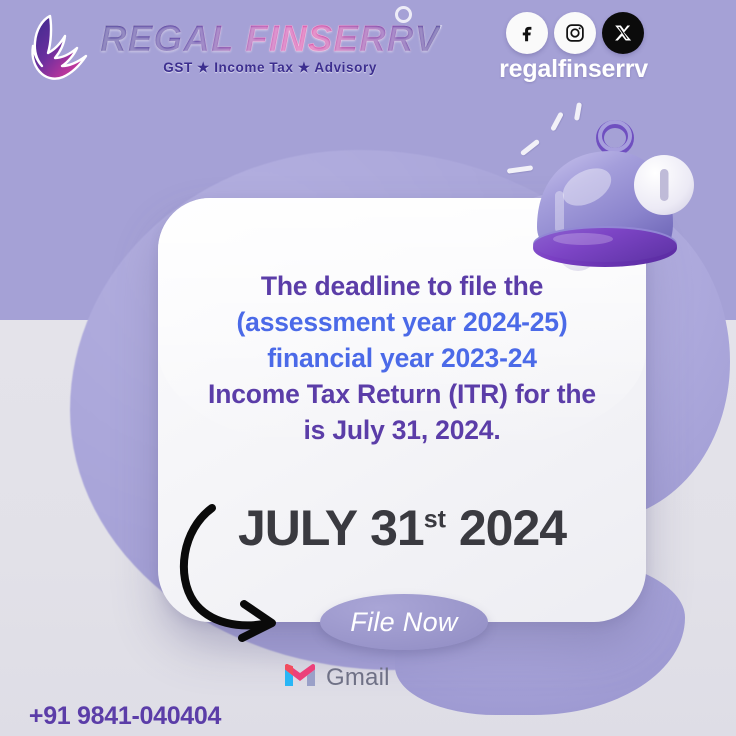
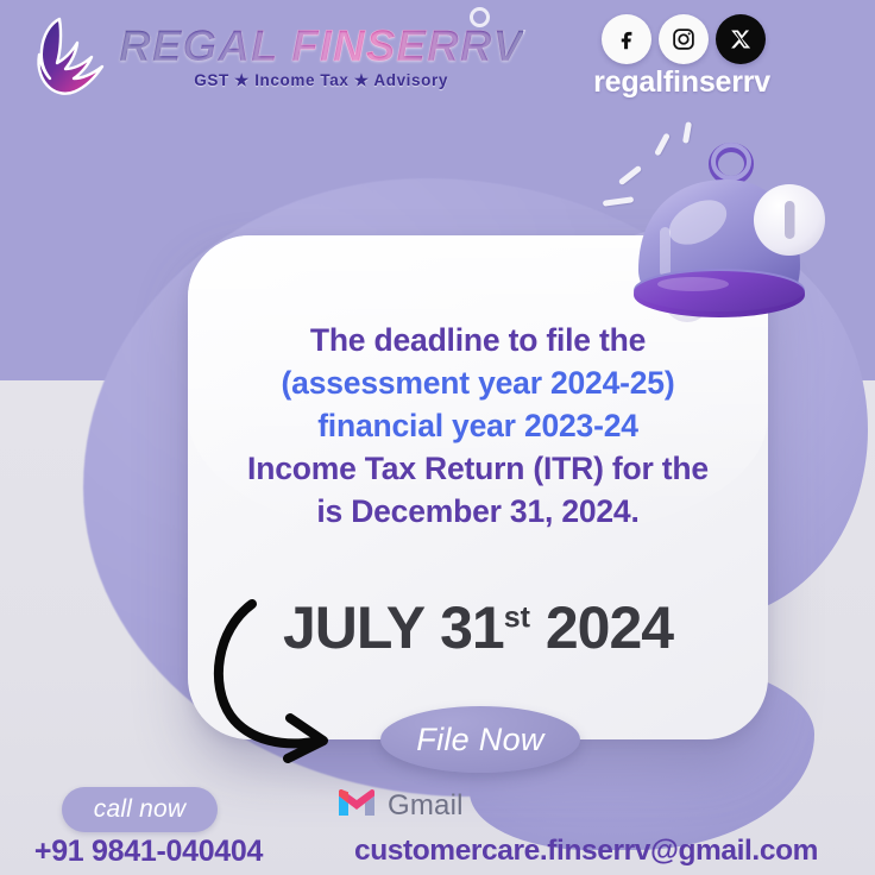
  REGAL FINSERRV
  GST ★ Income Tax ★ Advisory
  regalfinserrv
  The deadline to file the
  (assessment year 2024-25)
  financial year 2023-24
  Income Tax Return (ITR) for the
- is July 31, 2024.
+ is December 31, 2024.
  JULY 31st 2024
  File Now
+ call now
  +91 9841-040404
  Gmail
+ customercare.finserrv@gmail.com
